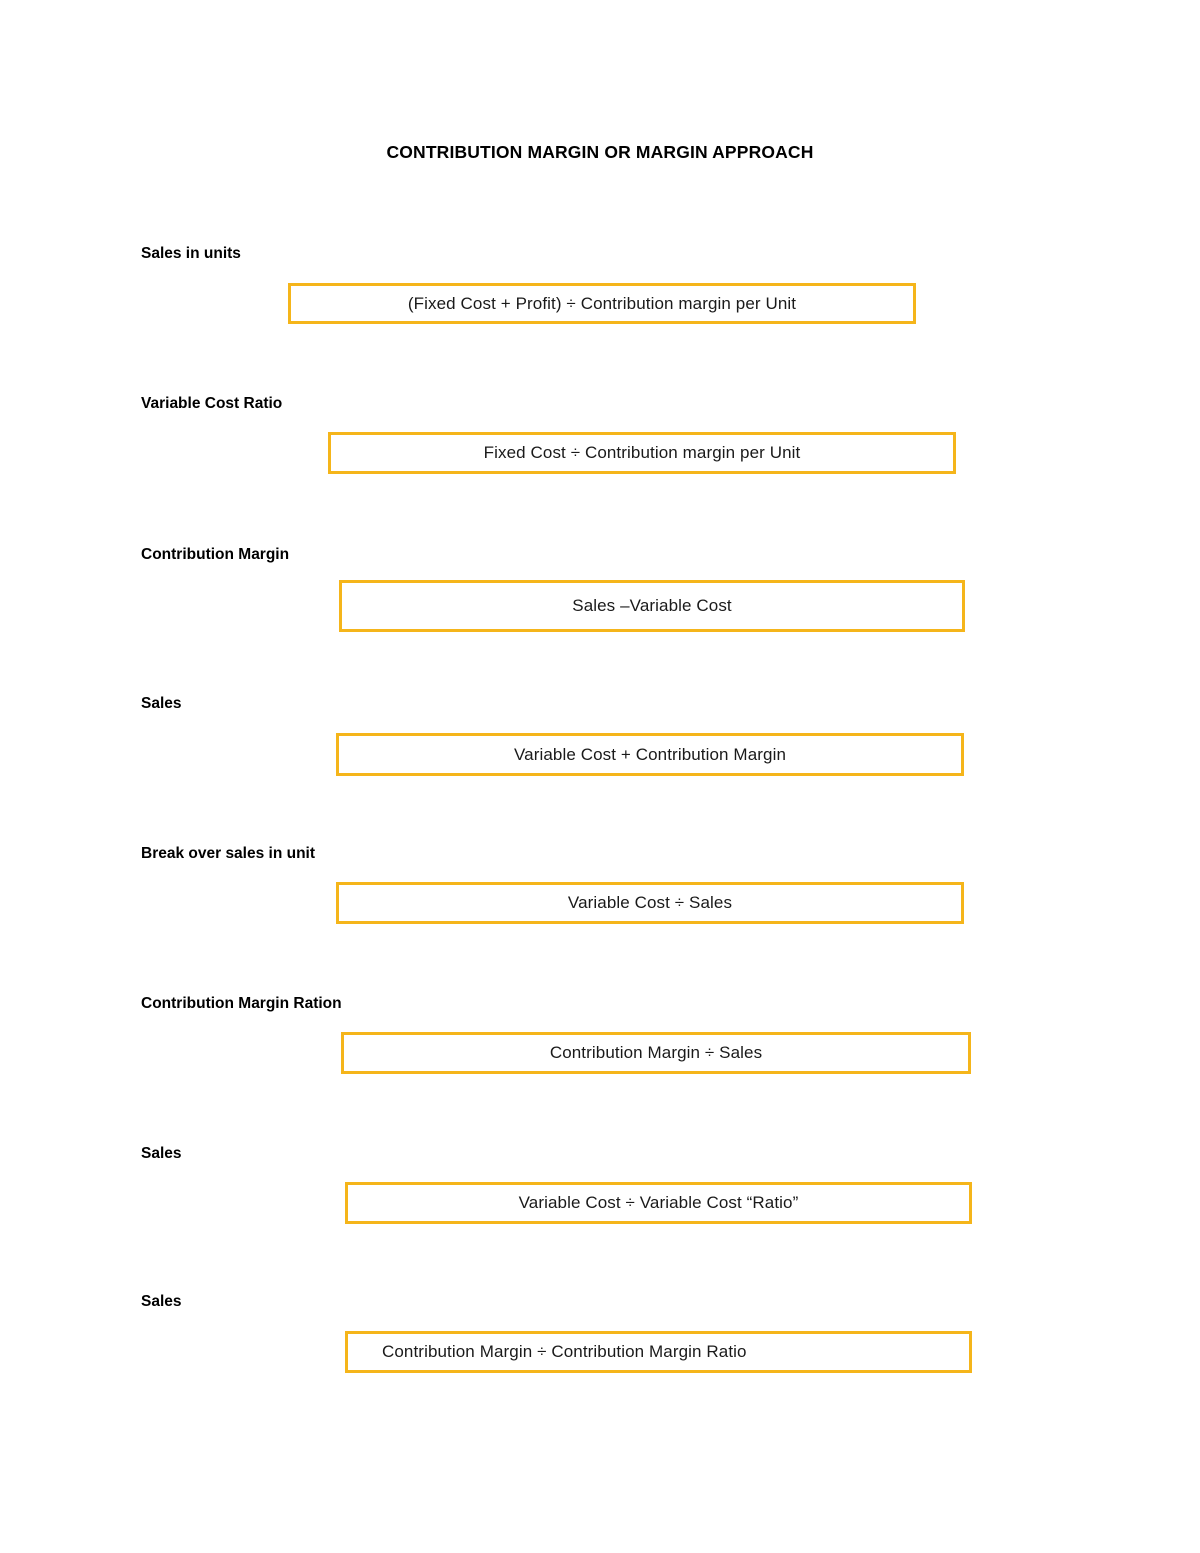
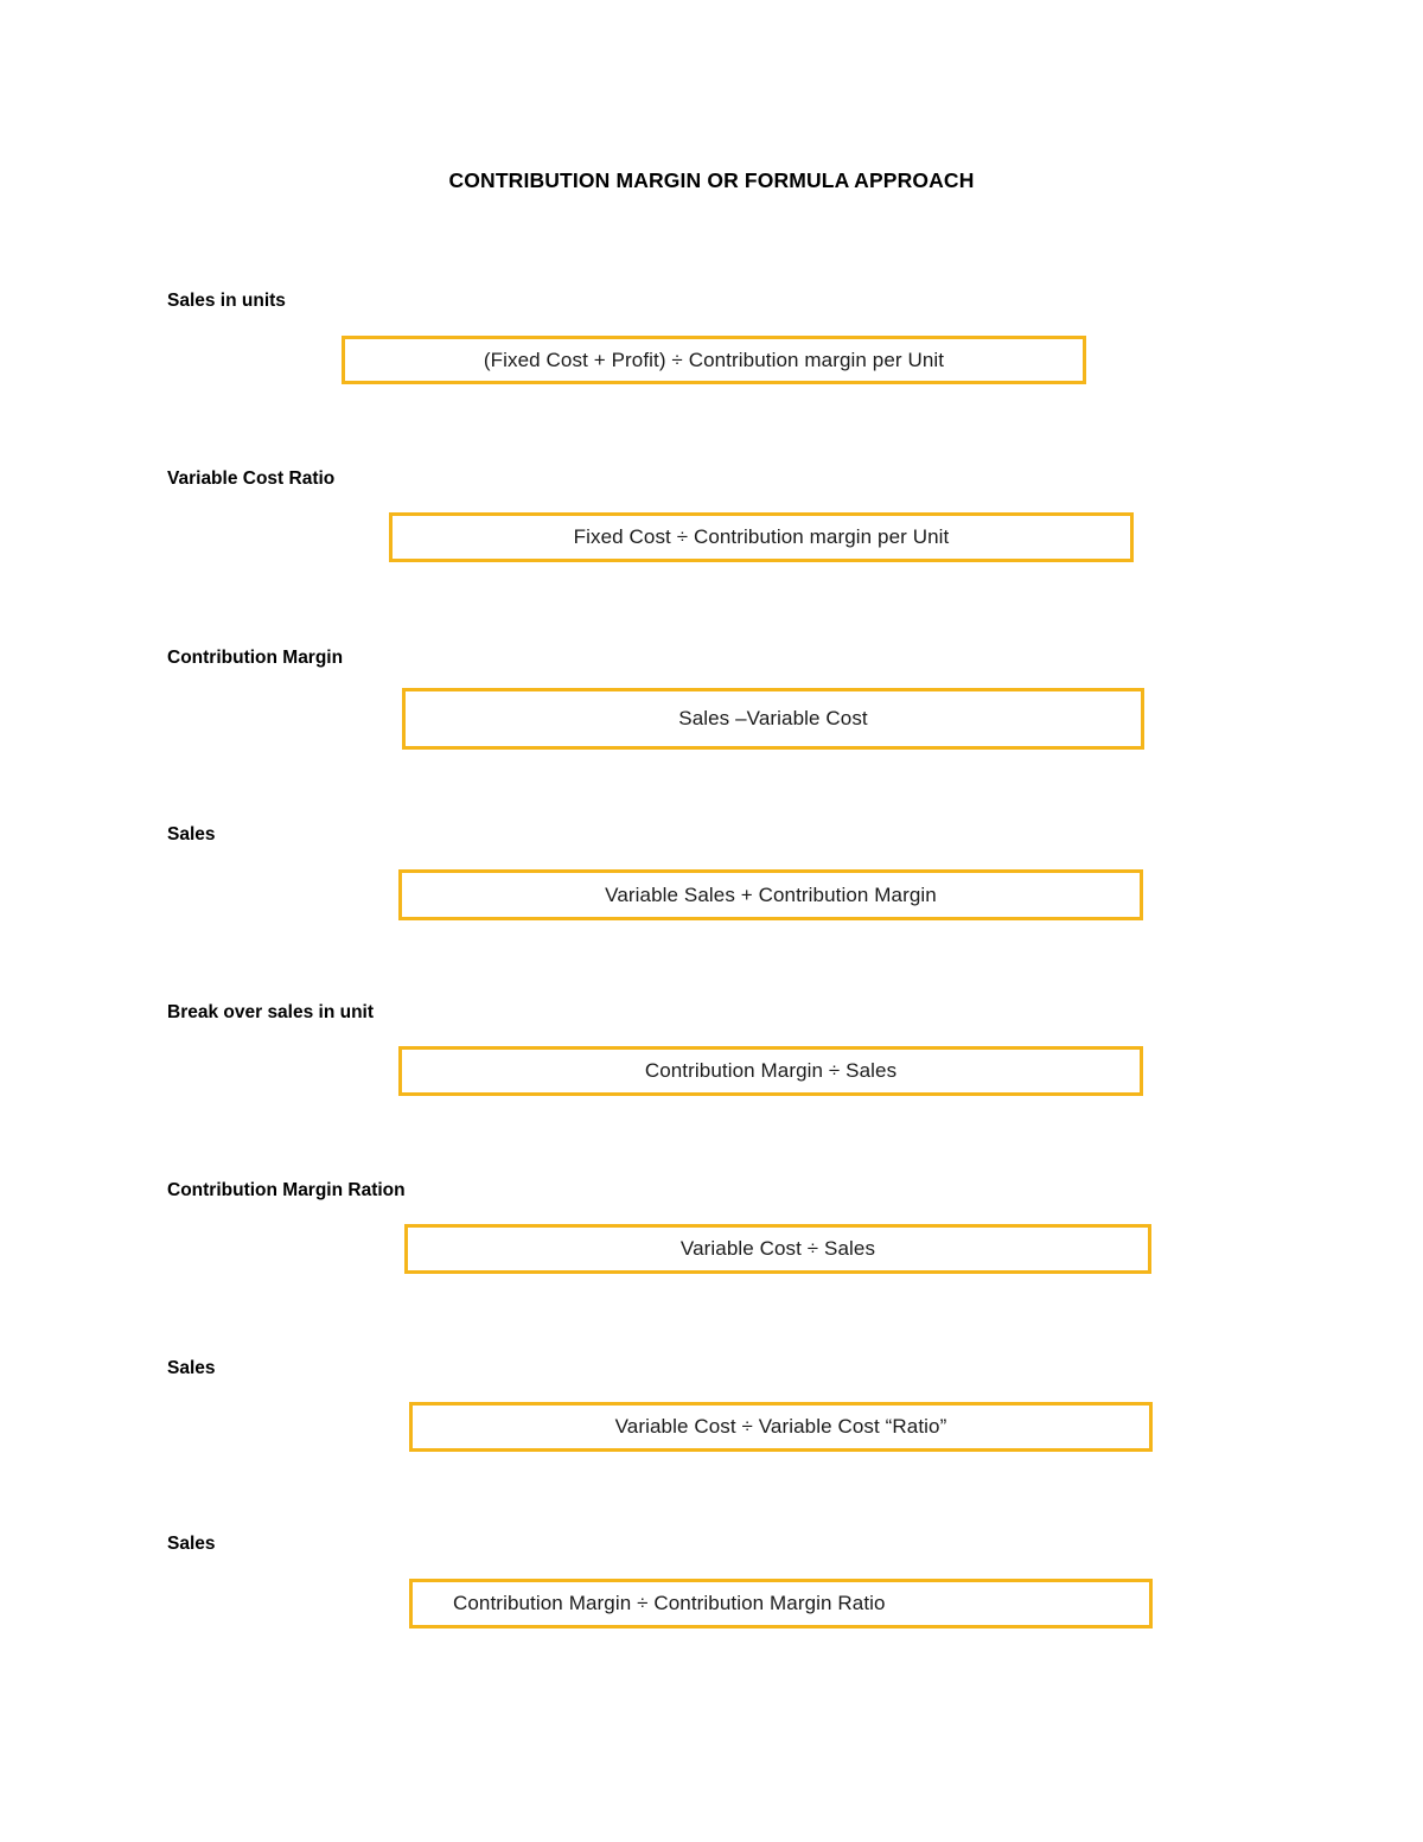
- CONTRIBUTION MARGIN OR MARGIN APPROACH
+ CONTRIBUTION MARGIN OR FORMULA APPROACH
  Sales in units
  (Fixed Cost + Profit) ÷ Contribution margin per Unit
  Variable Cost Ratio
  Fixed Cost ÷ Contribution margin per Unit
  Contribution Margin
  Sales –Variable Cost
  Sales
- Variable Cost + Contribution Margin
+ Variable Sales + Contribution Margin
  Break over sales in unit
- Variable Cost ÷ Sales
+ Contribution Margin ÷ Sales
  Contribution Margin Ration
- Contribution Margin ÷ Sales
+ Variable Cost ÷ Sales
  Sales
  Variable Cost ÷ Variable Cost “Ratio”
  Sales
  Contribution Margin ÷ Contribution Margin Ratio
